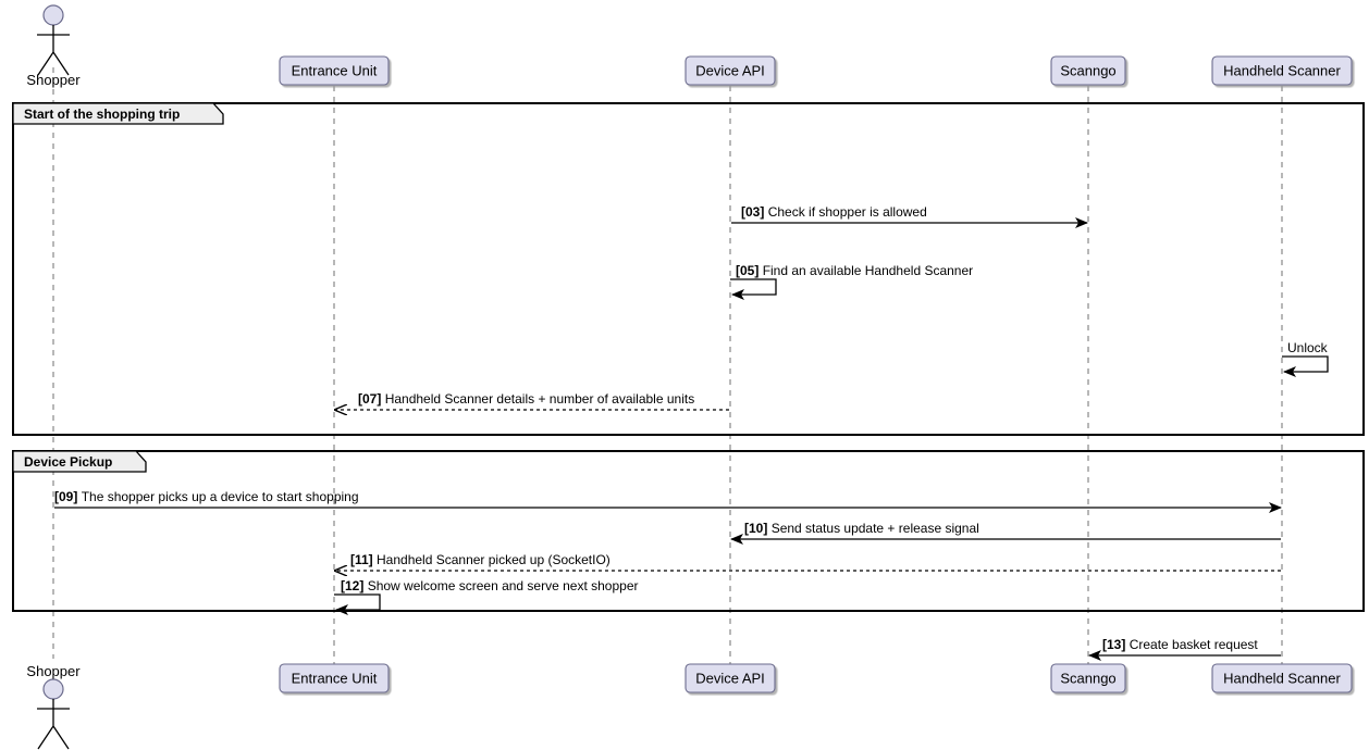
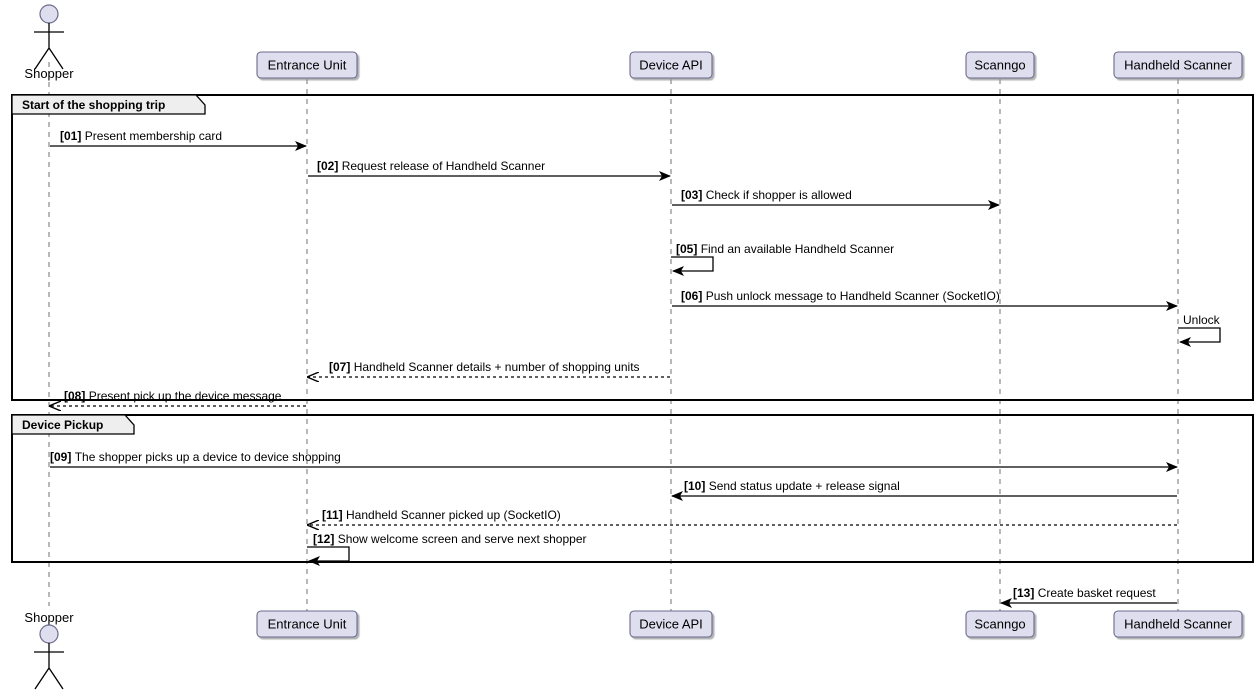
  Start of the shopping trip
  Device Pickup
+ [01] Present membership card
+ [02] Request release of Handheld Scanner
  [03] Check if shopper is allowed
  [05] Find an available Handheld Scanner
+ [06] Push unlock message to Handheld Scanner (SocketIO)
  Unlock
- [07] Handheld Scanner details + number of available units
+ [07] Handheld Scanner details + number of shopping units
+ [08] Present pick up the device message
- [09] The shopper picks up a device to start shopping
+ [09] The shopper picks up a device to device shopping
  [10] Send status update + release signal
  [11] Handheld Scanner picked up (SocketIO)
  [12] Show welcome screen and serve next shopper
  [13] Create basket request
  Shopper
  Shopper
  Entrance Unit
  Entrance Unit
  Device API
  Device API
  Scanngo
  Scanngo
  Handheld Scanner
  Handheld Scanner
